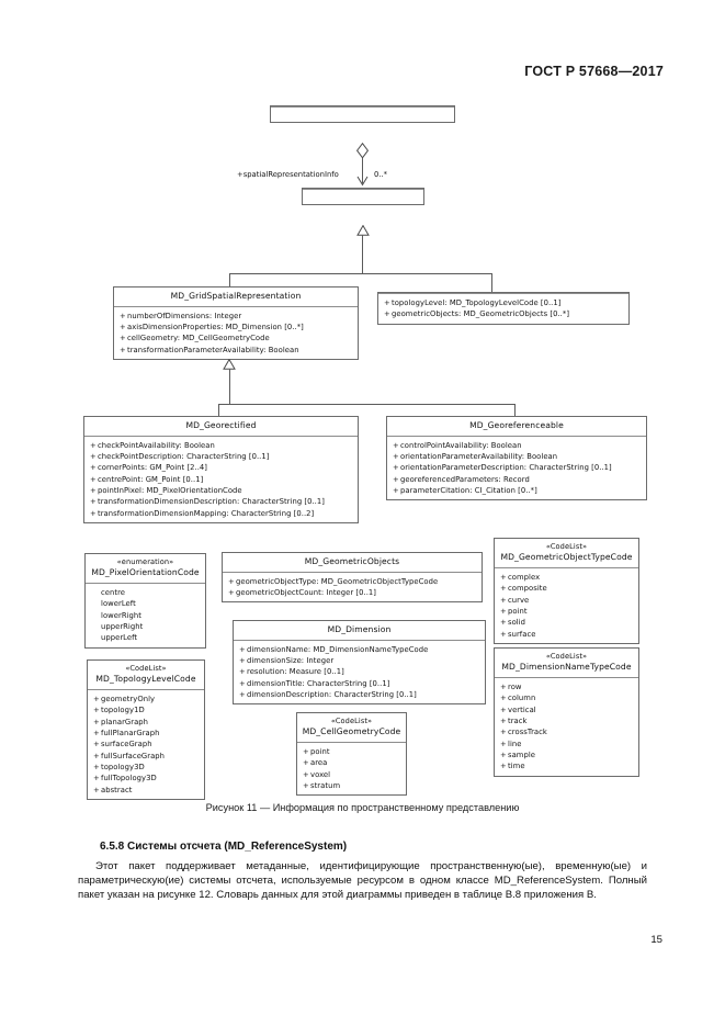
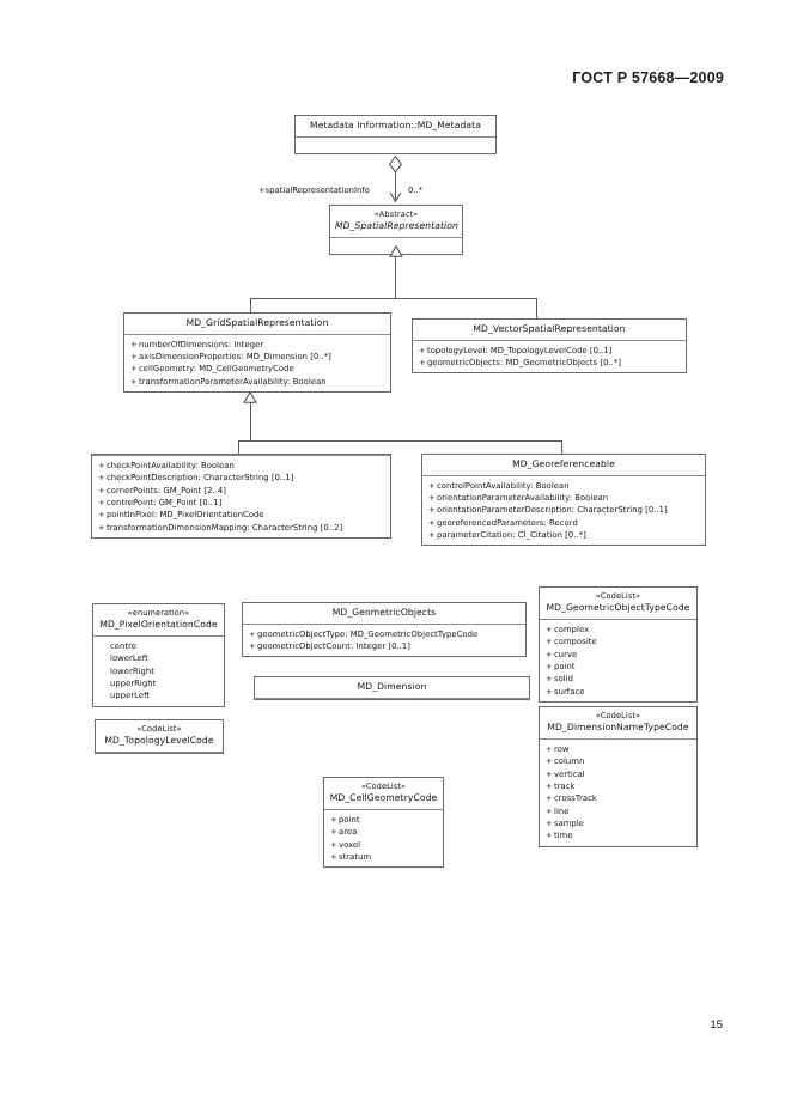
- ГОСТ Р 57668—2017
+ ГОСТ Р 57668—2009
+ Metadata Information::MD_Metadata
  +spatialRepresentationInfo
  0..*
+ «Abstract»
+ MD_SpatialRepresentation
  MD_GridSpatialRepresentation
  + numberOfDimensions: Integer
  + axisDimensionProperties: MD_Dimension [0..*]
  + cellGeometry: MD_CellGeometryCode
  + transformationParameterAvailability: Boolean
+ MD_VectorSpatialRepresentation
  + topologyLevel: MD_TopologyLevelCode [0..1]
  + geometricObjects: MD_GeometricObjects [0..*]
- MD_Georectified
  + checkPointAvailability: Boolean
  + checkPointDescription: CharacterString [0..1]
  + cornerPoints: GM_Point [2..4]
  + centrePoint: GM_Point [0..1]
  + pointInPixel: MD_PixelOrientationCode
- + transformationDimensionDescription: CharacterString [0..1]
  + transformationDimensionMapping: CharacterString [0..2]
  MD_Georeferenceable
  + controlPointAvailability: Boolean
  + orientationParameterAvailability: Boolean
  + orientationParameterDescription: CharacterString [0..1]
  + georeferencedParameters: Record
  + parameterCitation: CI_Citation [0..*]
  «enumeration»
  MD_PixelOrientationCode
  centre
  lowerLeft
  lowerRight
  upperRight
  upperLeft
  «CodeList»
  MD_TopologyLevelCode
- + geometryOnly
- + topology1D
- + planarGraph
- + fullPlanarGraph
- + surfaceGraph
- + fullSurfaceGraph
- + topology3D
- + fullTopology3D
- + abstract
  MD_GeometricObjects
  + geometricObjectType: MD_GeometricObjectTypeCode
  + geometricObjectCount: Integer [0..1]
  MD_Dimension
- + dimensionName: MD_DimensionNameTypeCode
- + dimensionSize: Integer
- + resolution: Measure [0..1]
- + dimensionTitle: CharacterString [0..1]
- + dimensionDescription: CharacterString [0..1]
  «CodeList»
  MD_CellGeometryCode
  + point
  + area
  + voxel
  + stratum
  «CodeList»
  MD_GeometricObjectTypeCode
  + complex
  + composite
  + curve
  + point
  + solid
  + surface
  «CodeList»
  MD_DimensionNameTypeCode
  + row
  + column
  + vertical
  + track
  + crossTrack
  + line
  + sample
  + time
- Рисунок 11 — Информация по пространственному представлению
- 6.5.8 Системы отсчета (MD_ReferenceSystem)
- Этот пакет поддерживает метаданные, идентифицирующие пространственную(ые), временную(ые) и параметрическую(ие) системы отсчета, используемые ресурсом в одном классе MD_ReferenceSystem. Полный пакет указан на рисунке 12. Словарь данных для этой диаграммы приведен в таблице В.8 приложения В.
  15
